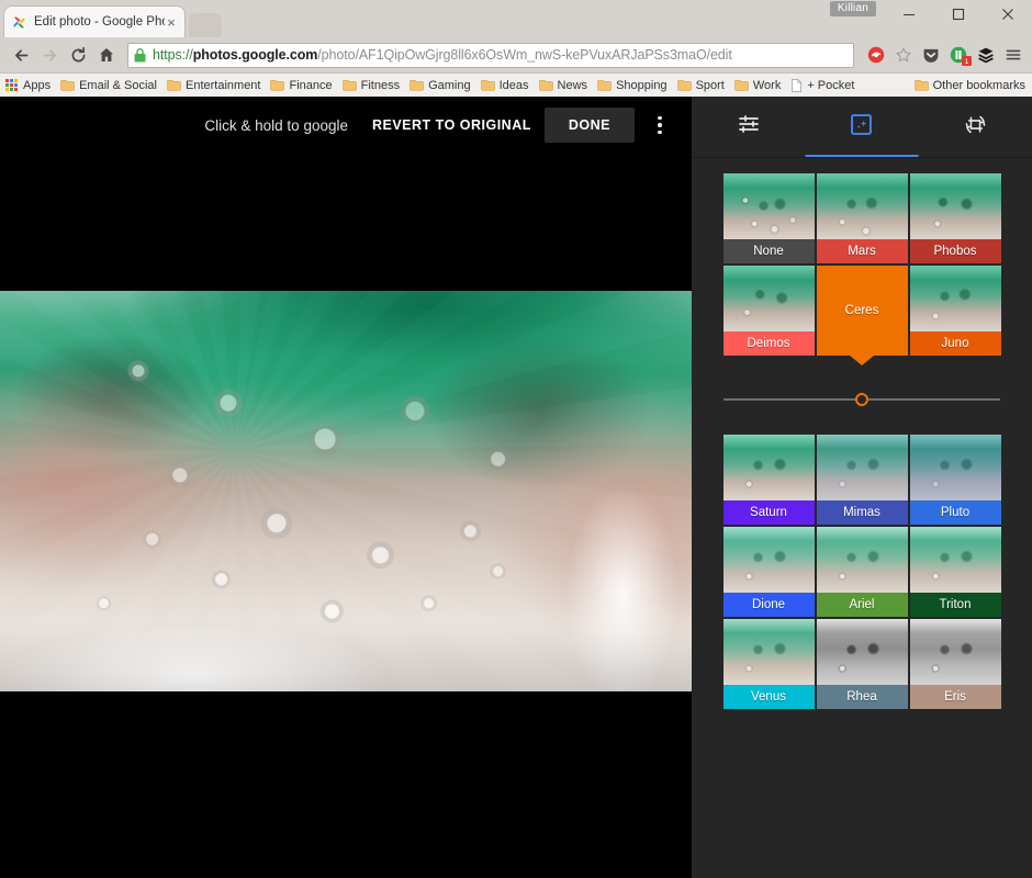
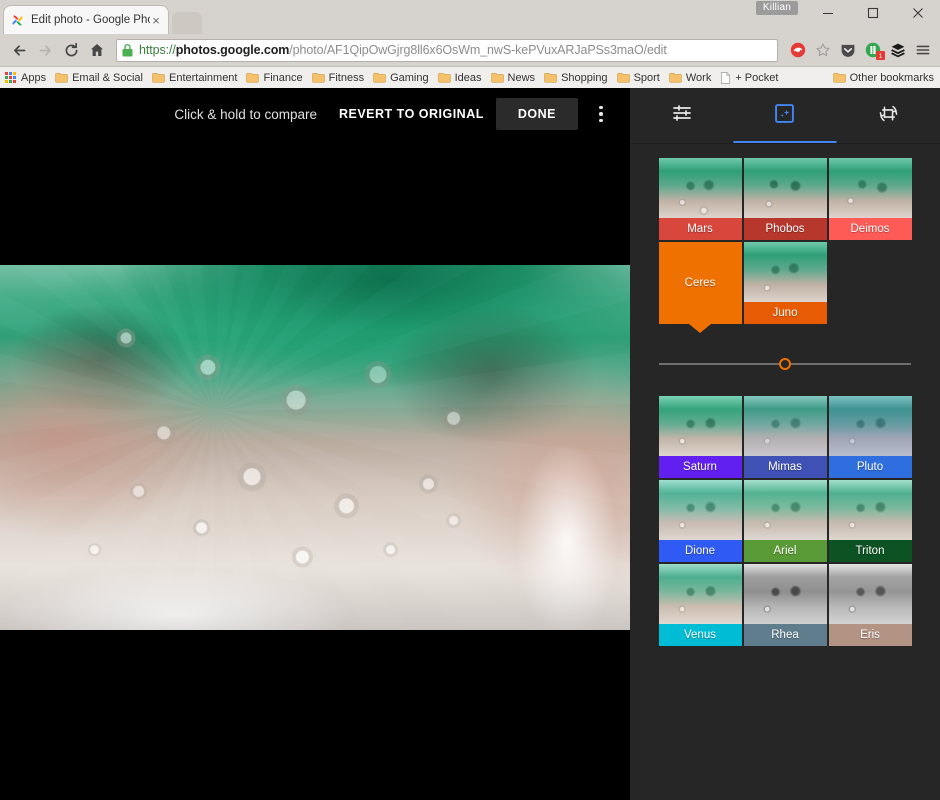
  Edit photo - Google Ph
  ×
  Killian
  https://photos.google.com/photo/AF1QipOwGjrg8ll6x6OsWm_nwS-kePVuxARJaPSs3maO/edit
  Apps
  Email & Social
  Entertainment
  Finance
  Fitness
  Gaming
  Ideas
  News
  Shopping
  Sport
  Work
  + Pocket
  Other bookmarks
- Click & hold to google
+ Click & hold to compare
  REVERT TO ORIGINAL
  DONE
- None
  Mars
  Phobos
  Deimos
  Ceres
  Juno
  Saturn
  Mimas
  Pluto
  Dione
  Ariel
  Triton
  Venus
  Rhea
  Eris
